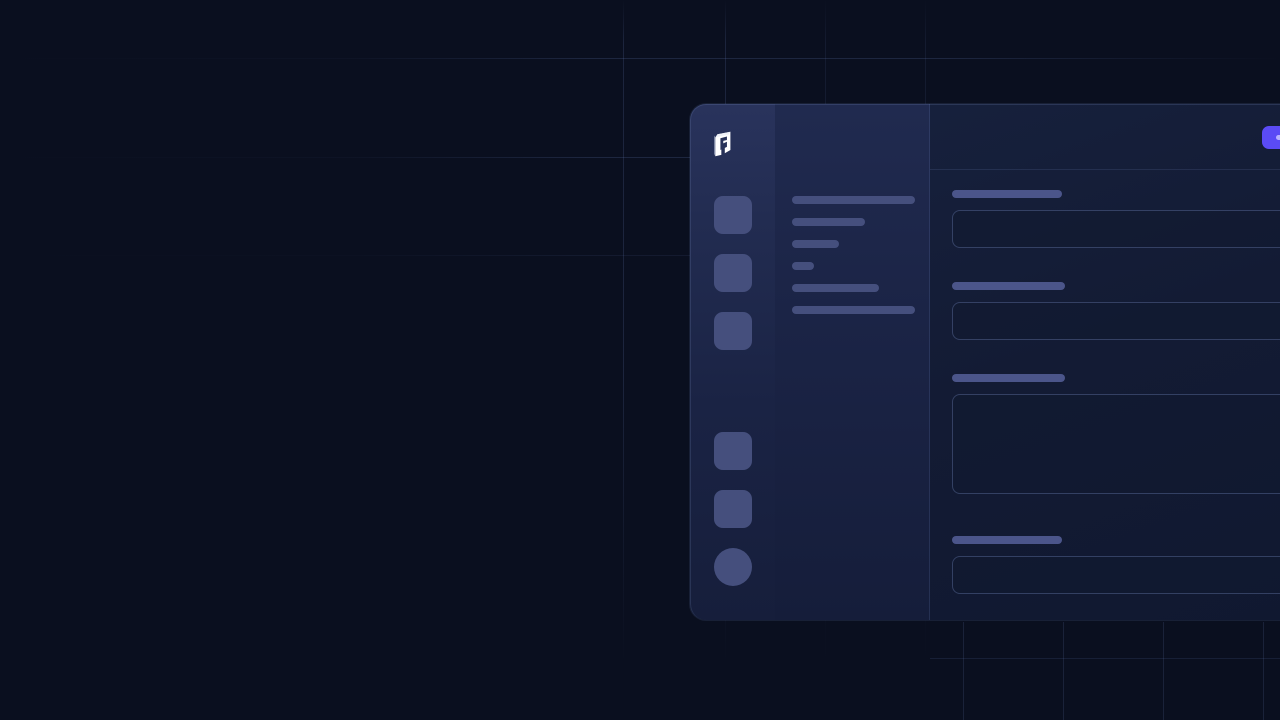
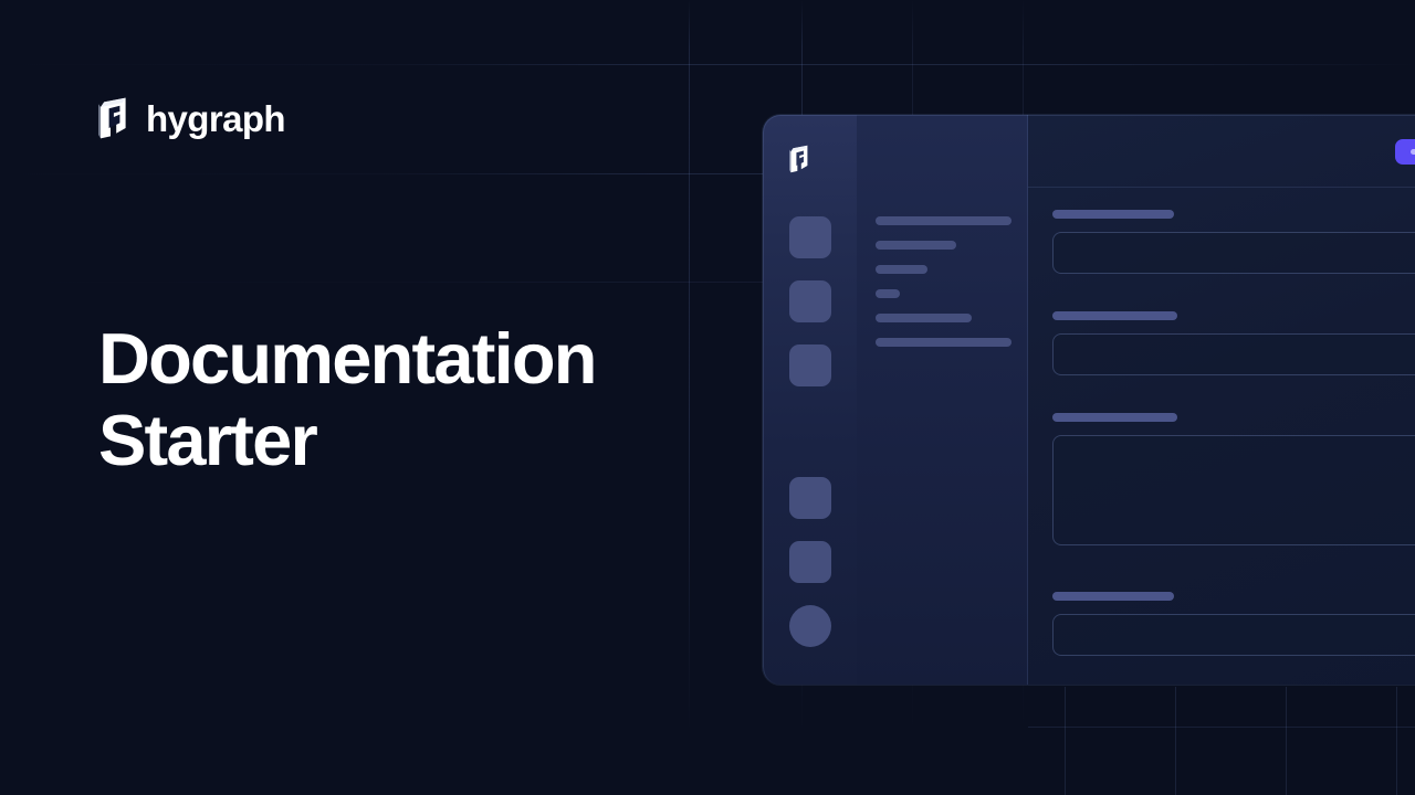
+ hygraph
+ Documentation
+ Starter
